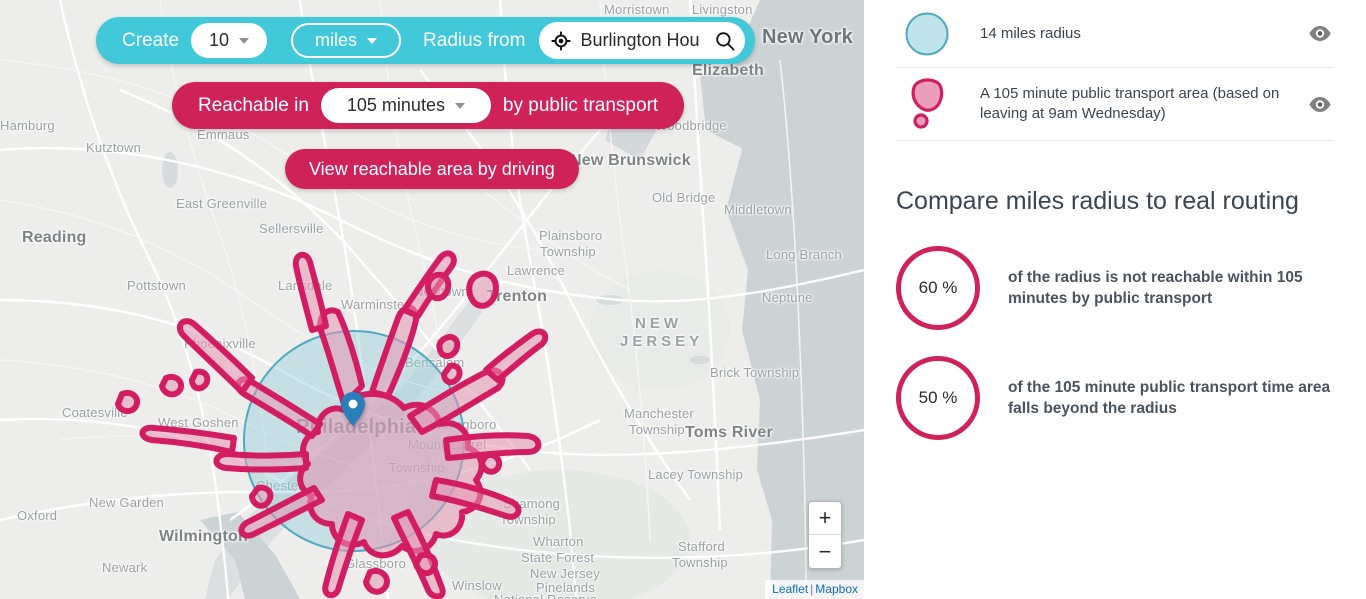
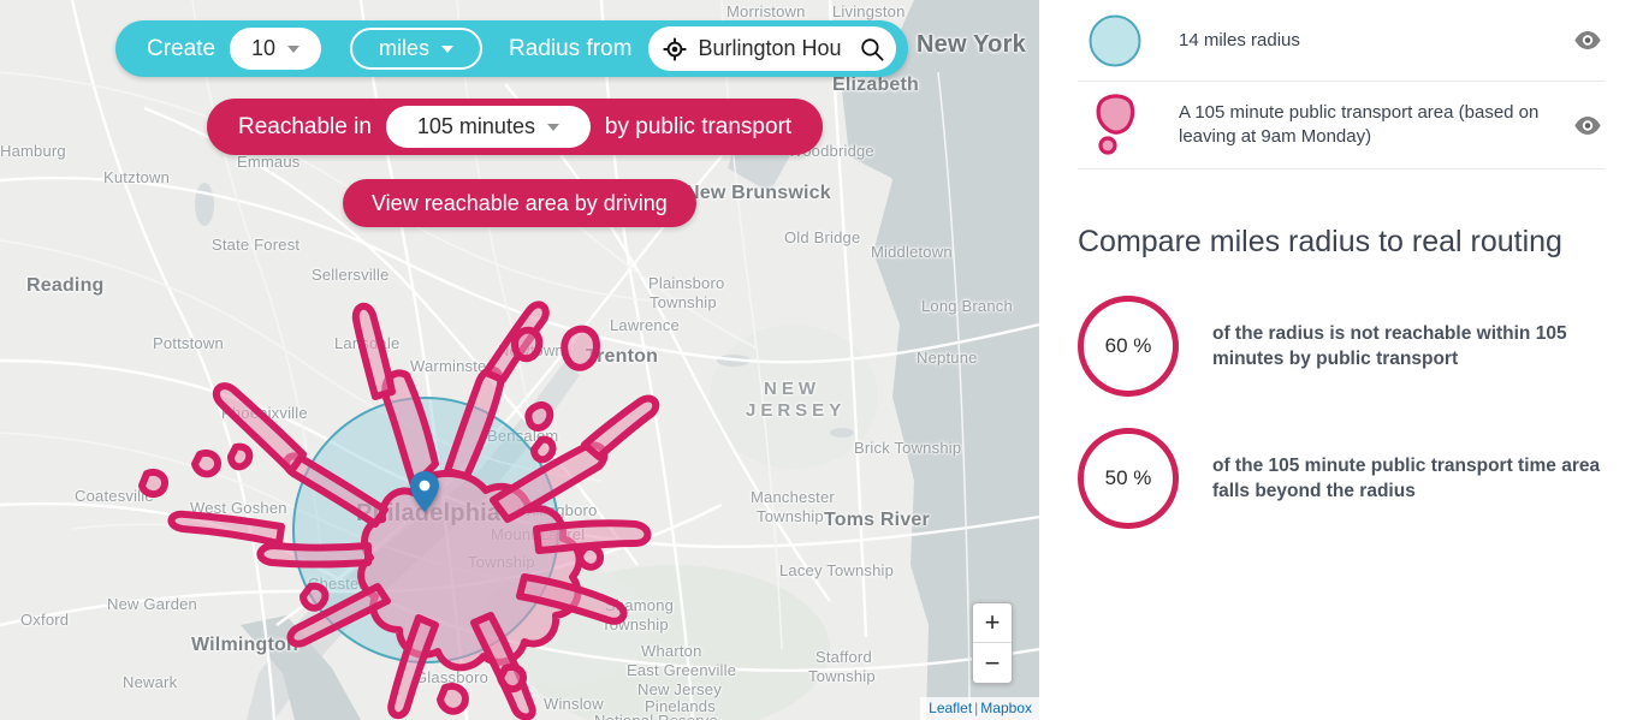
  New York
  Elizabeth
  Morristown
  Livingston
  odbridge
  ew Brunswick
  Old Bridge
  Middletown
  Long Branch
  Neptune
  Brick Township
  Toms River
  Manchester
  Township
  Lacey Township
  Stafford
  Township
  Plainsboro
  Township
  Lawrence
  Trenton
  Newtown
  Bensalem
  Willingboro
  Mount Laurel
  Shamong
  Township
  Wharton
- State Forest
+ East Greenville
  New Jersey
  Pinelands
  Winslow
  Glassboro
  Philadelphia
  Lansdale
  Warminster
  Sellersville
- East Greenville
+ State Forest
  Phoenixville
  Pottstown
  Reading
  Kutztown
  Hamburg
  Emmaus
  Coatesville
  West Goshen
  New Garden
  Oxford
  Wilmington
  Newark
  Chester
  Township
  NEW
  JERSEY
  Create
  10
  miles
  Radius from
  Burlington Hou
  Reachable in
  105 minutes
  by public transport
  View reachable area by driving
  +
  −
  Leaflet | Mapbox
  14 miles radius
- A 105 minute public transport area (based on leaving at 9am Wednesday)
+ A 105 minute public transport area (based on leaving at 9am Monday)
  Compare miles radius to real routing
  60 %
  of the radius is not reachable within 105 minutes by public transport
  50 %
  of the 105 minute public transport time area falls beyond the radius
